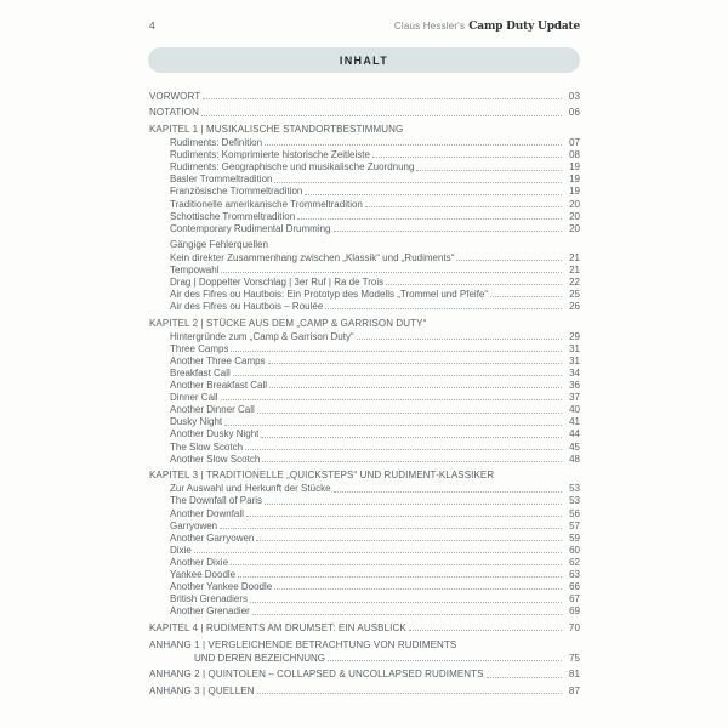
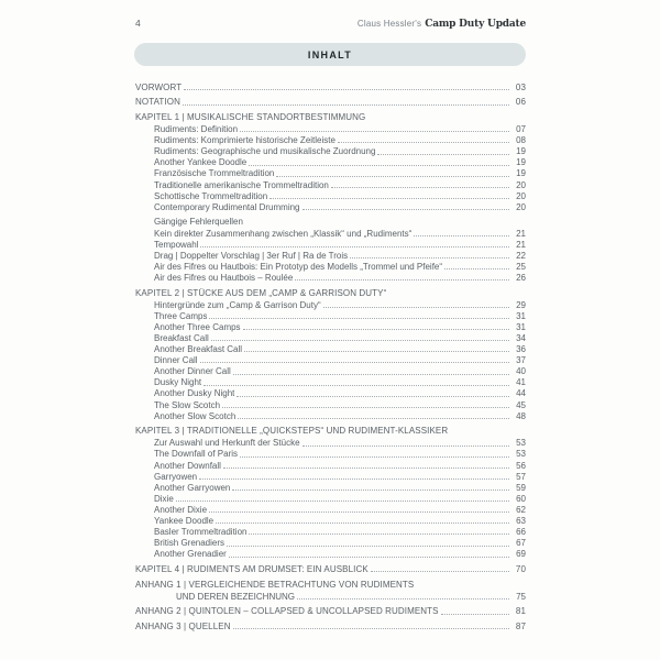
  4
  Claus Hessler's
  Camp Duty Update
  INHALT
  VORWORT
  03
  NOTATION
  06
  KAPITEL 1 | MUSIKALISCHE STANDORTBESTIMMUNG
  Rudiments: Definition
  07
  Rudiments: Komprimierte historische Zeitleiste
  08
  Rudiments: Geographische und musikalische Zuordnung
  19
- Basler Trommeltradition
+ Another Yankee Doodle
  19
  Französische Trommeltradition
  19
  Traditionelle amerikanische Trommeltradition
  20
  Schottische Trommeltradition
  20
  Contemporary Rudimental Drumming
  20
  Gängige Fehlerquellen
  Kein direkter Zusammenhang zwischen „Klassik“ und „Rudiments“
  21
  Tempowahl
  21
  Drag | Doppelter Vorschlag | 3er Ruf | Ra de Trois
  22
  Air des Fifres ou Hautbois: Ein Prototyp des Modells „Trommel und Pfeife“
  25
  Air des Fifres ou Hautbois – Roulée
  26
  KAPITEL 2 | STÜCKE AUS DEM „CAMP & GARRISON DUTY“
  Hintergründe zum „Camp & Garrison Duty“
  29
  Three Camps
  31
  Another Three Camps
  31
  Breakfast Call
  34
  Another Breakfast Call
  36
  Dinner Call
  37
  Another Dinner Call
  40
  Dusky Night
  41
  Another Dusky Night
  44
  The Slow Scotch
  45
  Another Slow Scotch
  48
  KAPITEL 3 | TRADITIONELLE „QUICKSTEPS“ UND RUDIMENT-KLASSIKER
  Zur Auswahl und Herkunft der Stücke
  53
  The Downfall of Paris
  53
  Another Downfall
  56
  Garryowen
  57
  Another Garryowen
  59
  Dixie
  60
  Another Dixie
  62
  Yankee Doodle
  63
- Another Yankee Doodle
+ Basler Trommeltradition
  66
  British Grenadiers
  67
  Another Grenadier
  69
  KAPITEL 4 | RUDIMENTS AM DRUMSET: EIN AUSBLICK
  70
  ANHANG 1 | VERGLEICHENDE BETRACHTUNG VON RUDIMENTS
  UND DEREN BEZEICHNUNG
  75
  ANHANG 2 | QUINTOLEN – COLLAPSED & UNCOLLAPSED RUDIMENTS
  81
  ANHANG 3 | QUELLEN
  87
